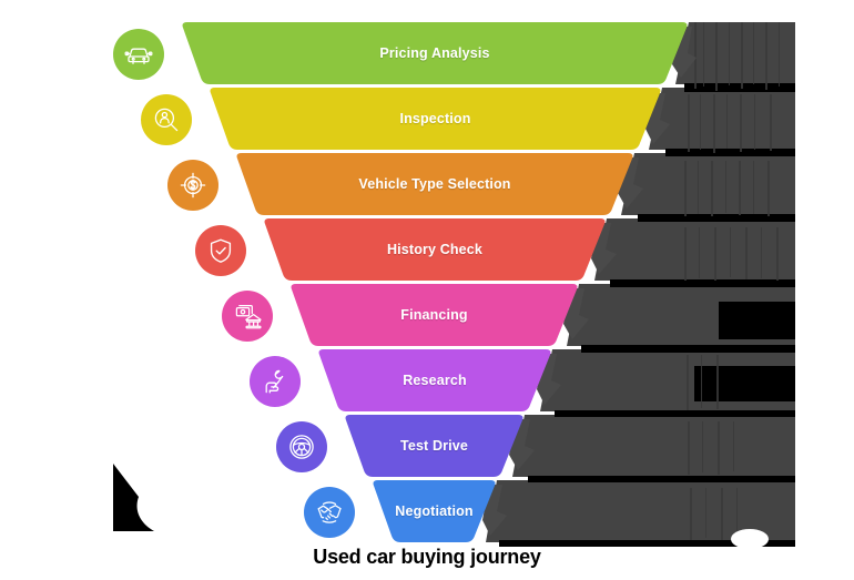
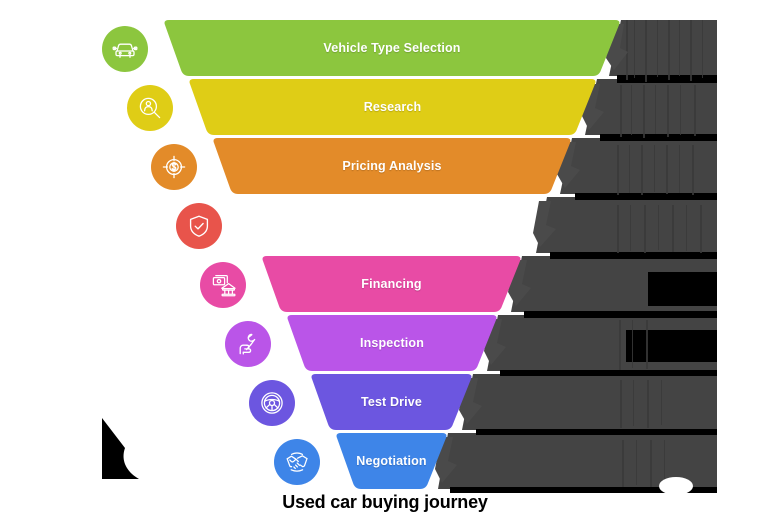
- Pricing Analysis
+ Vehicle Type Selection
- Inspection
+ Research
- Vehicle Type Selection
+ Pricing Analysis
- History Check
  Financing
- Research
+ Inspection
  Test Drive
  Negotiation
  Used car buying journey
